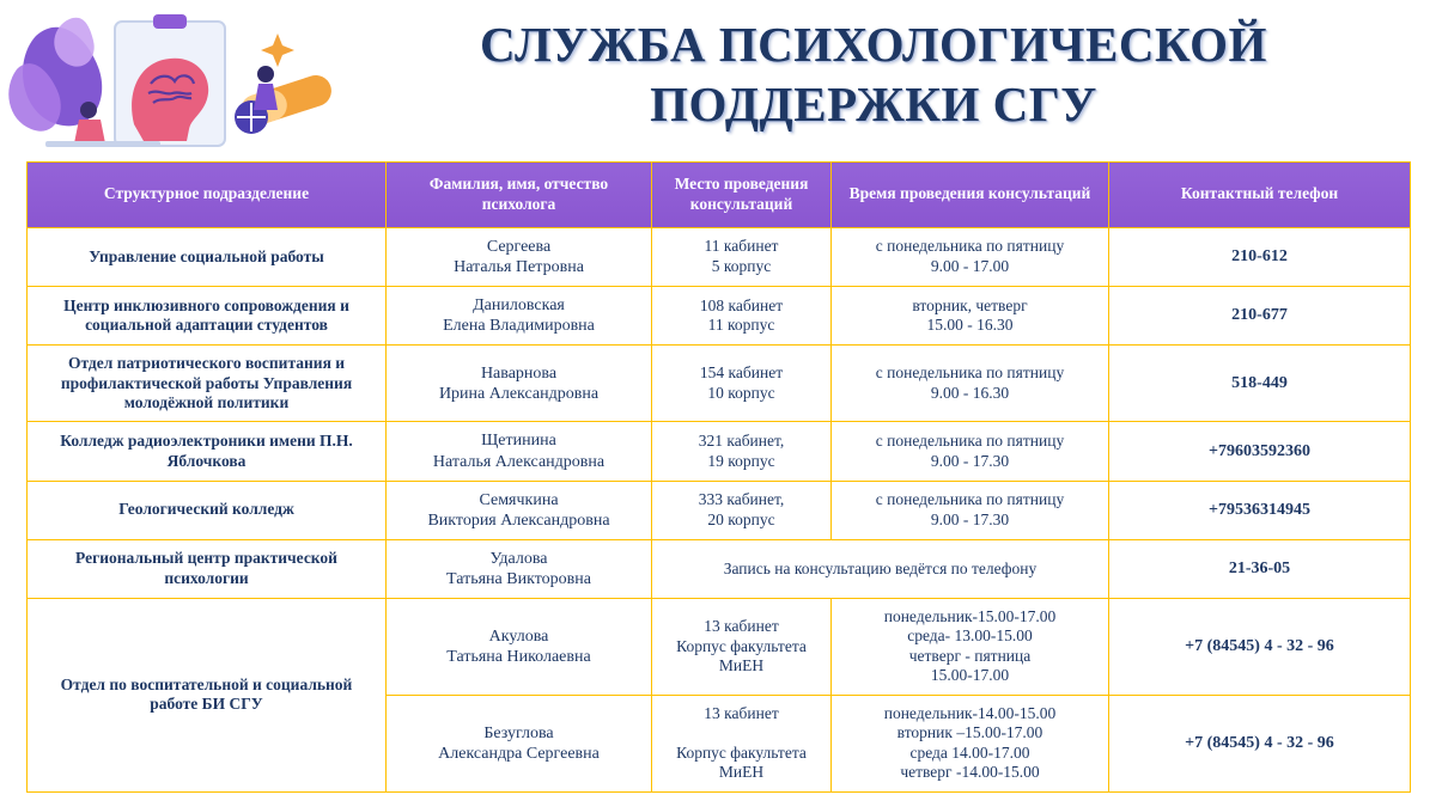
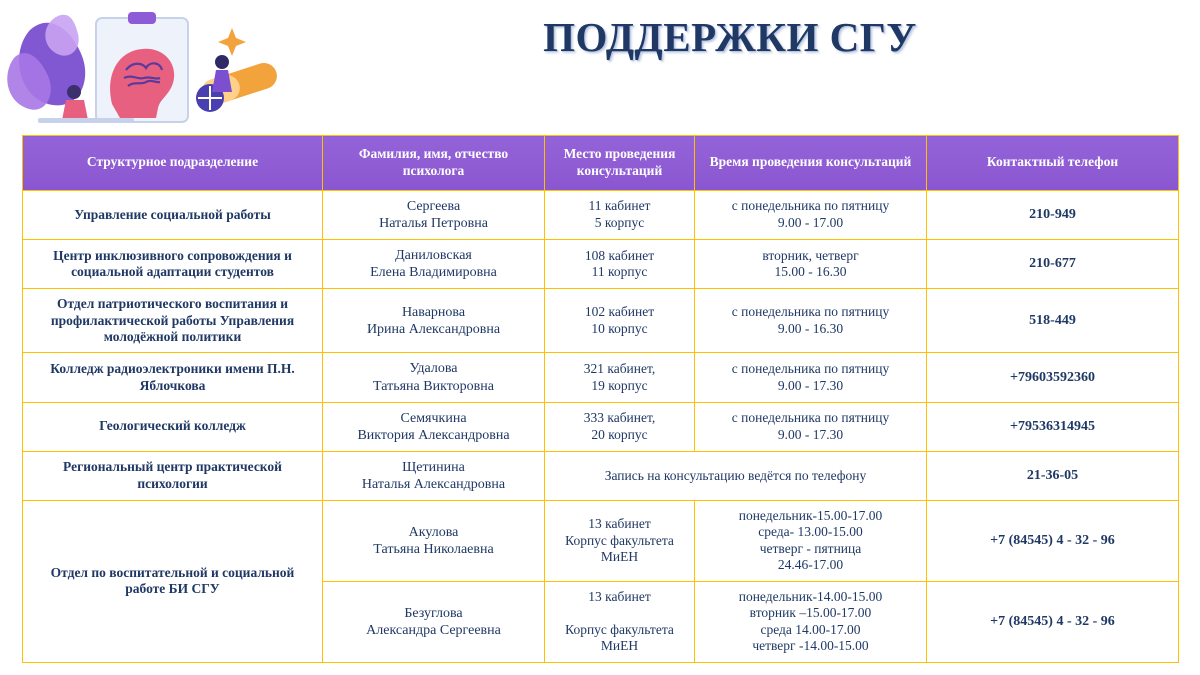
- СЛУЖБА ПСИХОЛОГИЧЕСКОЙ
  ПОДДЕРЖКИ СГУ
  Структурное подразделение	Фамилия, имя, отчество психолога	Место проведения консультаций	Время проведения консультаций	Контактный телефон
- Управление социальной работы	Сергеева Наталья Петровна	11 кабинет 5 корпус	с понедельника по пятницу 9.00 - 17.00	210-612
+ Управление социальной работы	Сергеева Наталья Петровна	11 кабинет 5 корпус	с понедельника по пятницу 9.00 - 17.00	210-949
  Центр инклюзивного сопровождения и социальной адаптации студентов	Даниловская Елена Владимировна	108 кабинет 11 корпус	вторник, четверг 15.00 - 16.30	210-677
- Отдел патриотического воспитания и профилактической работы Управления молодёжной политики	Наварнова Ирина Александровна	154 кабинет 10 корпус	с понедельника по пятницу 9.00 - 16.30	518-449
+ Отдел патриотического воспитания и профилактической работы Управления молодёжной политики	Наварнова Ирина Александровна	102 кабинет 10 корпус	с понедельника по пятницу 9.00 - 16.30	518-449
- Колледж радиоэлектроники имени П.Н. Яблочкова	Щетинина Наталья Александровна	321 кабинет, 19 корпус	с понедельника по пятницу 9.00 - 17.30	+79603592360
+ Колледж радиоэлектроники имени П.Н. Яблочкова	Удалова Татьяна Викторовна	321 кабинет, 19 корпус	с понедельника по пятницу 9.00 - 17.30	+79603592360
  Геологический колледж	Семячкина Виктория Александровна	333 кабинет, 20 корпус	с понедельника по пятницу 9.00 - 17.30	+79536314945
- Региональный центр практической психологии	Удалова Татьяна Викторовна	Запись на консультацию ведётся по телефону	21-36-05
+ Региональный центр практической психологии	Щетинина Наталья Александровна	Запись на консультацию ведётся по телефону	21-36-05
- Отдел по воспитательной и социальной работе БИ СГУ	Акулова Татьяна Николаевна	13 кабинет Корпус факультета МиЕН	понедельник-15.00-17.00 среда- 13.00-15.00 четверг - пятница 15.00-17.00	+7 (84545) 4 - 32 - 96
+ Отдел по воспитательной и социальной работе БИ СГУ	Акулова Татьяна Николаевна	13 кабинет Корпус факультета МиЕН	понедельник-15.00-17.00 среда- 13.00-15.00 четверг - пятница 24.46-17.00	+7 (84545) 4 - 32 - 96
  Безуглова Александра Сергеевна	13 кабинет Корпус факультета МиЕН	понедельник-14.00-15.00 вторник –15.00-17.00 среда 14.00-17.00 четверг -14.00-15.00	+7 (84545) 4 - 32 - 96
